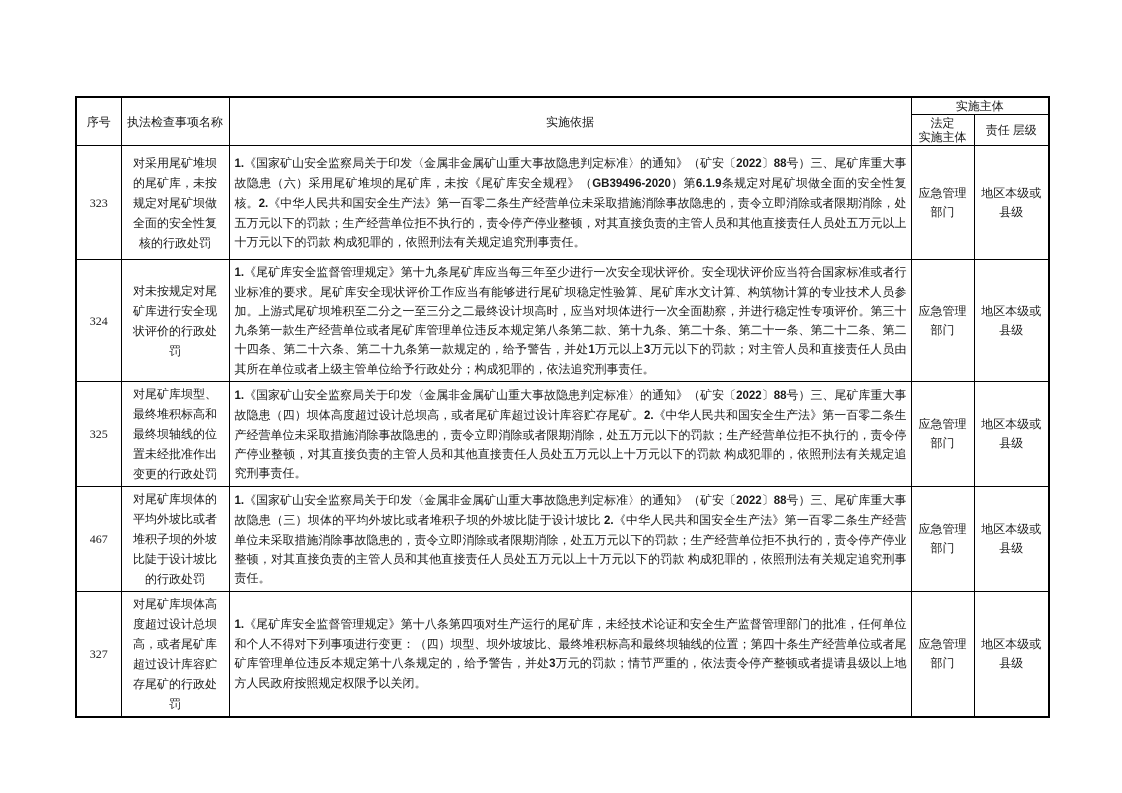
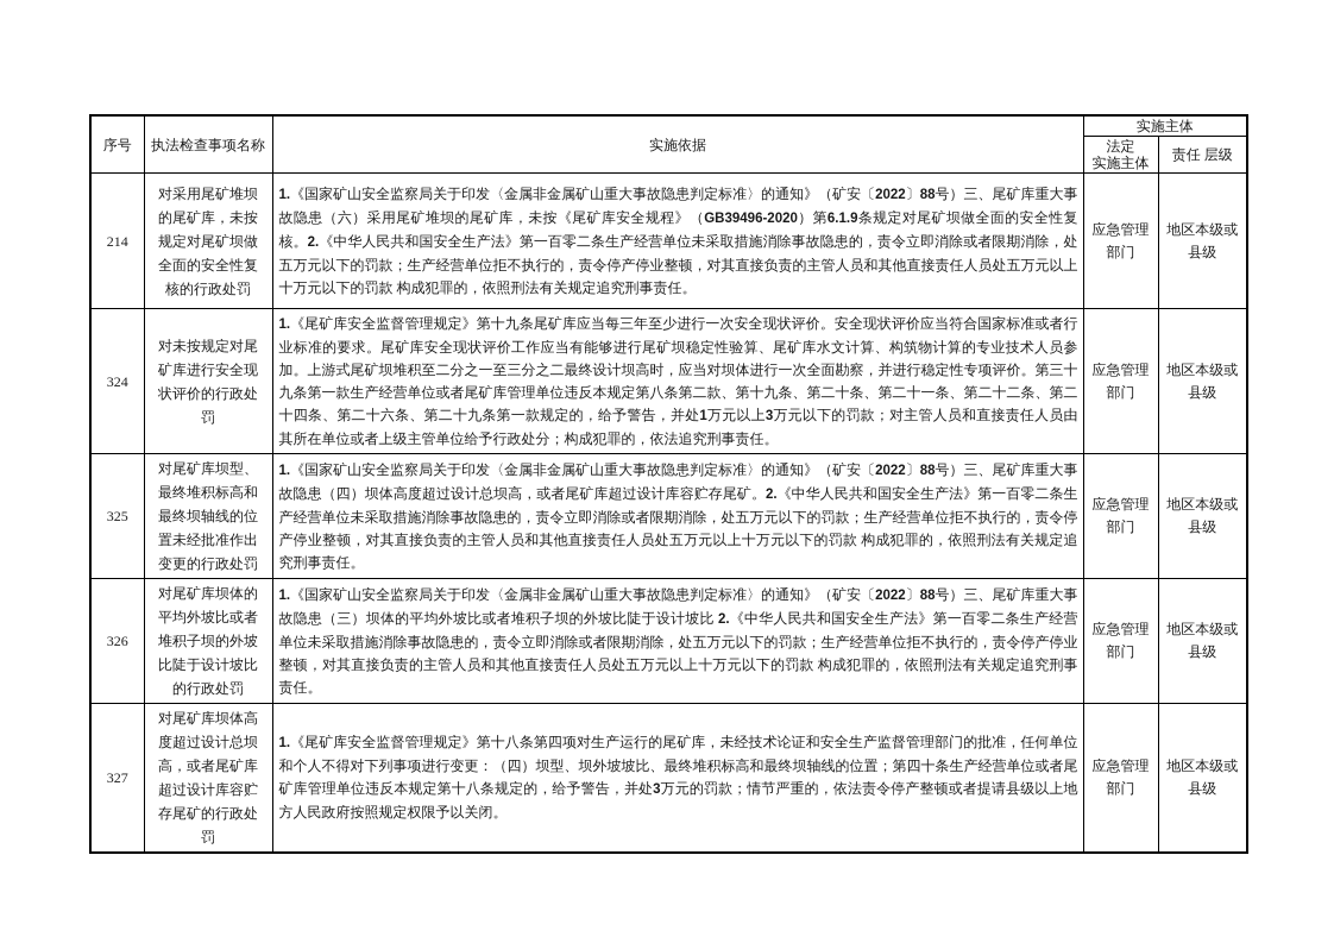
  序号	执法检查事项名称	实施依据	实施主体
  法定 实施主体	责任 层级
- 323	对采用尾矿堆坝的尾矿库，未按规定对尾矿坝做全面的安全性复核的行政处罚	1.《国家矿山安全监察局关于印发〈金属非金属矿山重大事故隐患判定标准〉的通知》（矿安〔2022〕88号）三、尾矿库重大事故隐患（六）采用尾矿堆坝的尾矿库，未按《尾矿库安全规程》（GB39496-2020）第6.1.9条规定对尾矿坝做全面的安全性复核。2.《中华人民共和国安全生产法》第一百零二条生产经营单位未采取措施消除事故隐患的，责令立即消除或者限期消除，处五万元以下的罚款；生产经营单位拒不执行的，责令停产停业整顿，对其直接负责的主管人员和其他直接责任人员处五万元以上十万元以下的罚款 构成犯罪的，依照刑法有关规定追究刑事责任。	应急管理部门	地区本级或县级
+ 214	对采用尾矿堆坝的尾矿库，未按规定对尾矿坝做全面的安全性复核的行政处罚	1.《国家矿山安全监察局关于印发〈金属非金属矿山重大事故隐患判定标准〉的通知》（矿安〔2022〕88号）三、尾矿库重大事故隐患（六）采用尾矿堆坝的尾矿库，未按《尾矿库安全规程》（GB39496-2020）第6.1.9条规定对尾矿坝做全面的安全性复核。2.《中华人民共和国安全生产法》第一百零二条生产经营单位未采取措施消除事故隐患的，责令立即消除或者限期消除，处五万元以下的罚款；生产经营单位拒不执行的，责令停产停业整顿，对其直接负责的主管人员和其他直接责任人员处五万元以上十万元以下的罚款 构成犯罪的，依照刑法有关规定追究刑事责任。	应急管理部门	地区本级或县级
  324	对未按规定对尾矿库进行安全现状评价的行政处罚	1.《尾矿库安全监督管理规定》第十九条尾矿库应当每三年至少进行一次安全现状评价。安全现状评价应当符合国家标准或者行业标准的要求。尾矿库安全现状评价工作应当有能够进行尾矿坝稳定性验算、尾矿库水文计算、构筑物计算的专业技术人员参加。上游式尾矿坝堆积至二分之一至三分之二最终设计坝高时，应当对坝体进行一次全面勘察，并进行稳定性专项评价。第三十九条第一款生产经营单位或者尾矿库管理单位违反本规定第八条第二款、第十九条、第二十条、第二十一条、第二十二条、第二十四条、第二十六条、第二十九条第一款规定的，给予警告，并处1万元以上3万元以下的罚款；对主管人员和直接责任人员由其所在单位或者上级主管单位给予行政处分；构成犯罪的，依法追究刑事责任。	应急管理部门	地区本级或县级
  325	对尾矿库坝型、最终堆积标高和最终坝轴线的位置未经批准作出变更的行政处罚	1.《国家矿山安全监察局关于印发〈金属非金属矿山重大事故隐患判定标准〉的通知》（矿安〔2022〕88号）三、尾矿库重大事故隐患（四）坝体高度超过设计总坝高，或者尾矿库超过设计库容贮存尾矿。2.《中华人民共和国安全生产法》第一百零二条生产经营单位未采取措施消除事故隐患的，责令立即消除或者限期消除，处五万元以下的罚款；生产经营单位拒不执行的，责令停产停业整顿，对其直接负责的主管人员和其他直接责任人员处五万元以上十万元以下的罚款 构成犯罪的，依照刑法有关规定追究刑事责任。	应急管理部门	地区本级或县级
- 467	对尾矿库坝体的平均外坡比或者堆积子坝的外坡比陡于设计坡比的行政处罚	1.《国家矿山安全监察局关于印发〈金属非金属矿山重大事故隐患判定标准〉的通知》（矿安〔2022〕88号）三、尾矿库重大事故隐患（三）坝体的平均外坡比或者堆积子坝的外坡比陡于设计坡比 2.《中华人民共和国安全生产法》第一百零二条生产经营单位未采取措施消除事故隐患的，责令立即消除或者限期消除，处五万元以下的罚款；生产经营单位拒不执行的，责令停产停业整顿，对其直接负责的主管人员和其他直接责任人员处五万元以上十万元以下的罚款 构成犯罪的，依照刑法有关规定追究刑事责任。	应急管理部门	地区本级或县级
+ 326	对尾矿库坝体的平均外坡比或者堆积子坝的外坡比陡于设计坡比的行政处罚	1.《国家矿山安全监察局关于印发〈金属非金属矿山重大事故隐患判定标准〉的通知》（矿安〔2022〕88号）三、尾矿库重大事故隐患（三）坝体的平均外坡比或者堆积子坝的外坡比陡于设计坡比 2.《中华人民共和国安全生产法》第一百零二条生产经营单位未采取措施消除事故隐患的，责令立即消除或者限期消除，处五万元以下的罚款；生产经营单位拒不执行的，责令停产停业整顿，对其直接负责的主管人员和其他直接责任人员处五万元以上十万元以下的罚款 构成犯罪的，依照刑法有关规定追究刑事责任。	应急管理部门	地区本级或县级
  327	对尾矿库坝体高度超过设计总坝高，或者尾矿库超过设计库容贮存尾矿的行政处罚	1.《尾矿库安全监督管理规定》第十八条第四项对生产运行的尾矿库，未经技术论证和安全生产监督管理部门的批准，任何单位和个人不得对下列事项进行变更：（四）坝型、坝外坡坡比、最终堆积标高和最终坝轴线的位置；第四十条生产经营单位或者尾矿库管理单位违反本规定第十八条规定的，给予警告，并处3万元的罚款；情节严重的，依法责令停产整顿或者提请县级以上地方人民政府按照规定权限予以关闭。	应急管理部门	地区本级或县级
